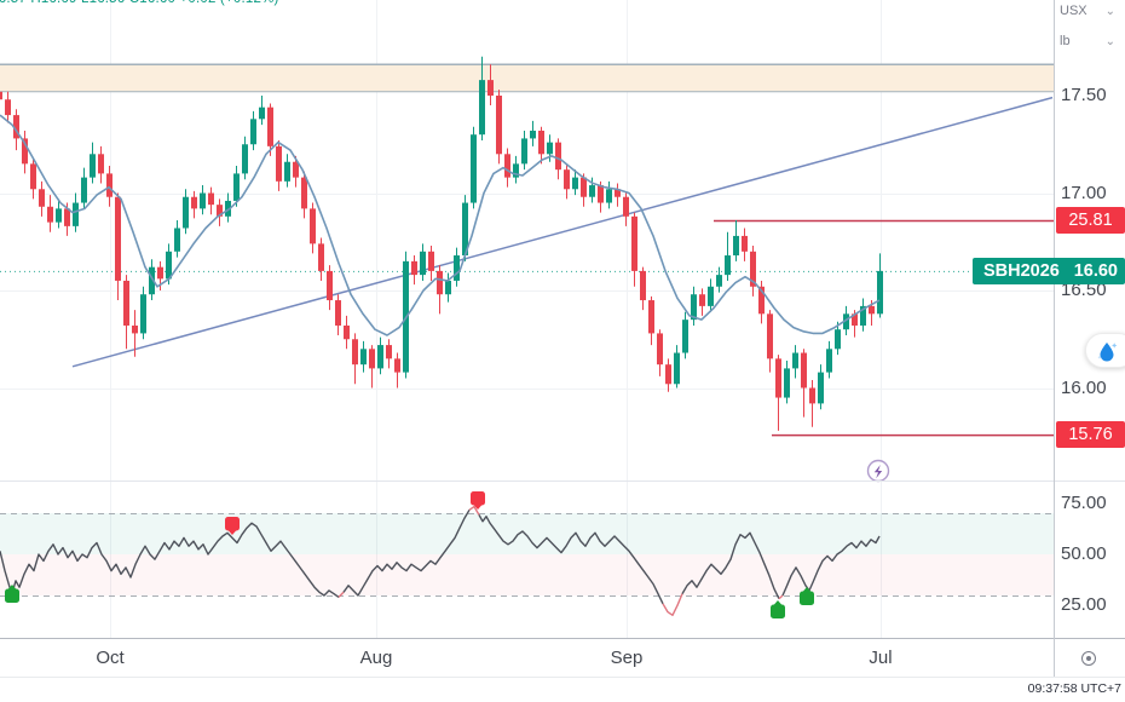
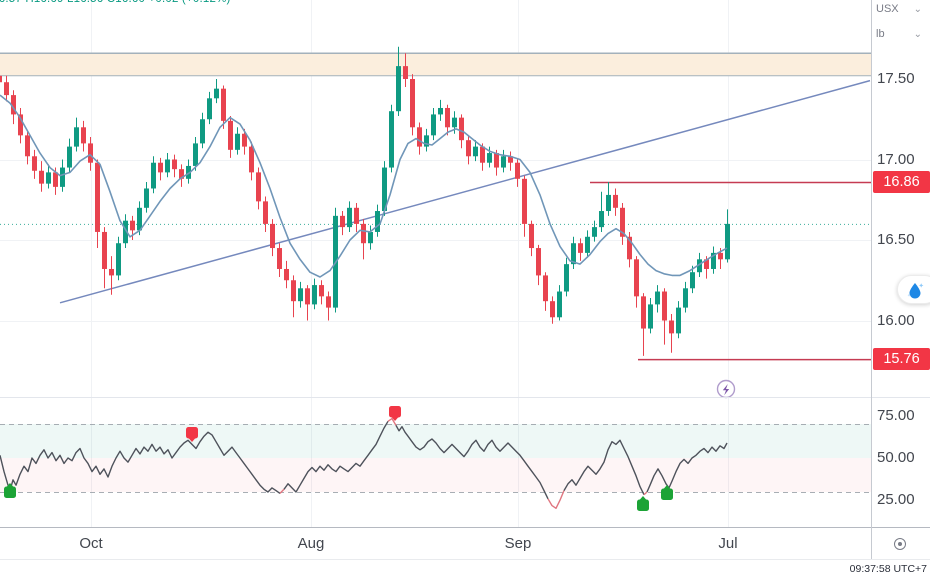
  USX
  ⌄
  lb
  ⌄
  17.50
  17.00
  16.50
  16.00
  75.00
  50.00
  25.00
  Oct
  Aug
  Sep
  Jul
- 25.81
+ 16.86
- SBH2026
- 16.60
  15.76
  09:37:58 UTC+7
